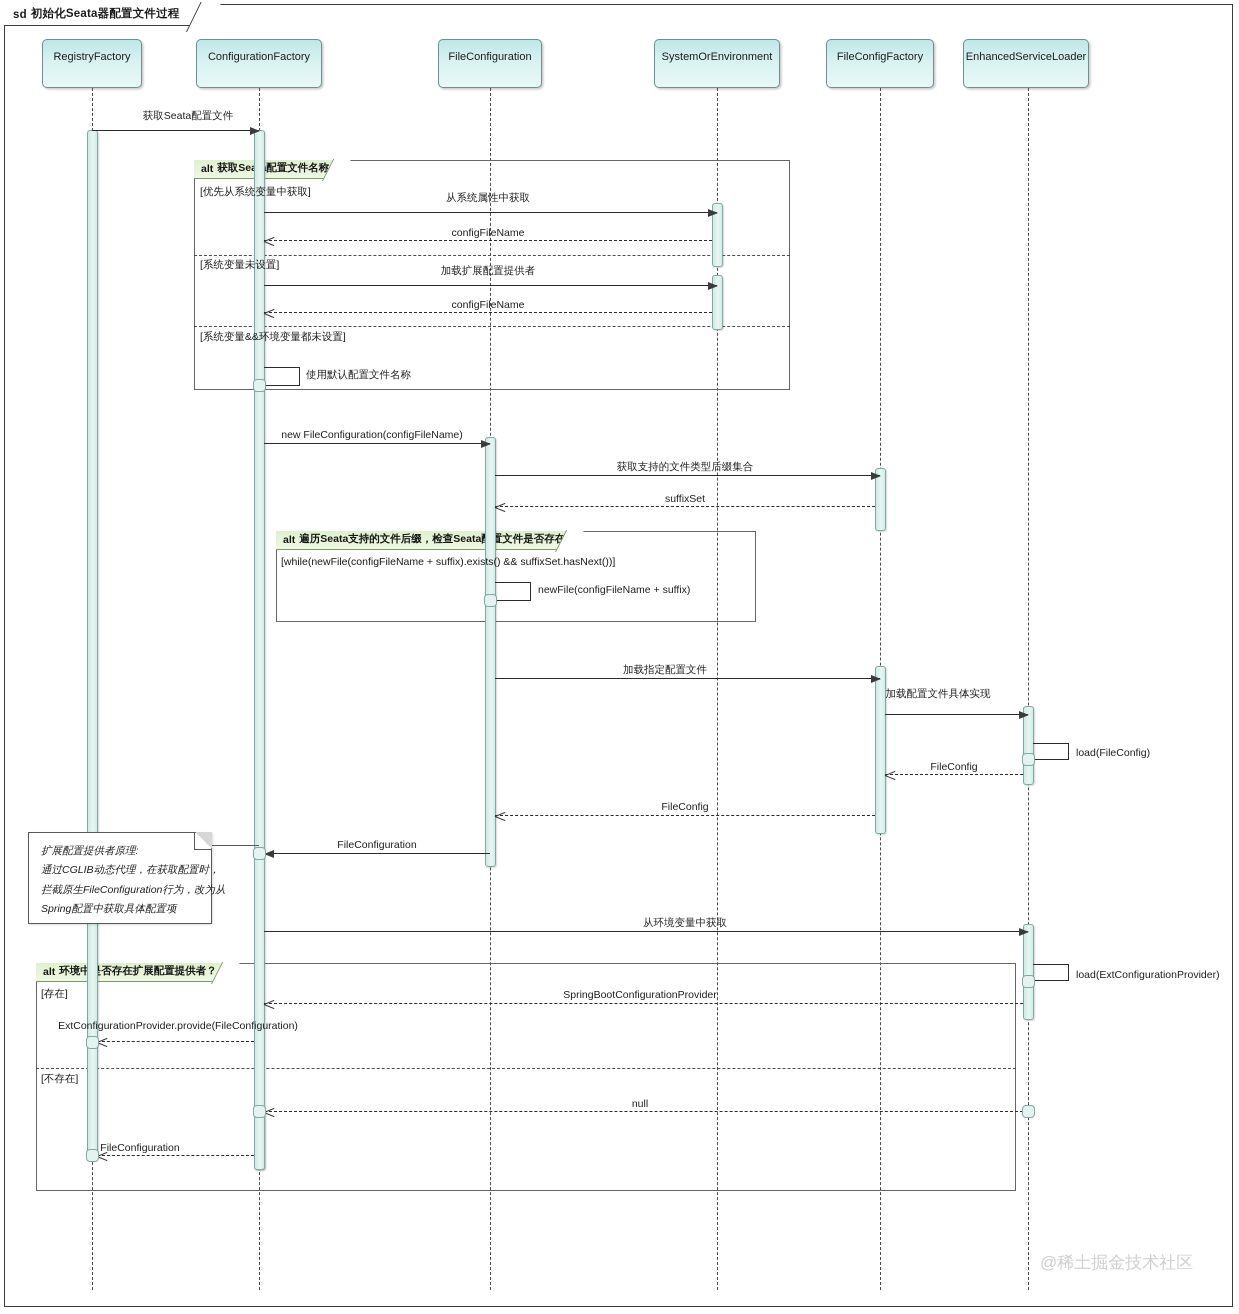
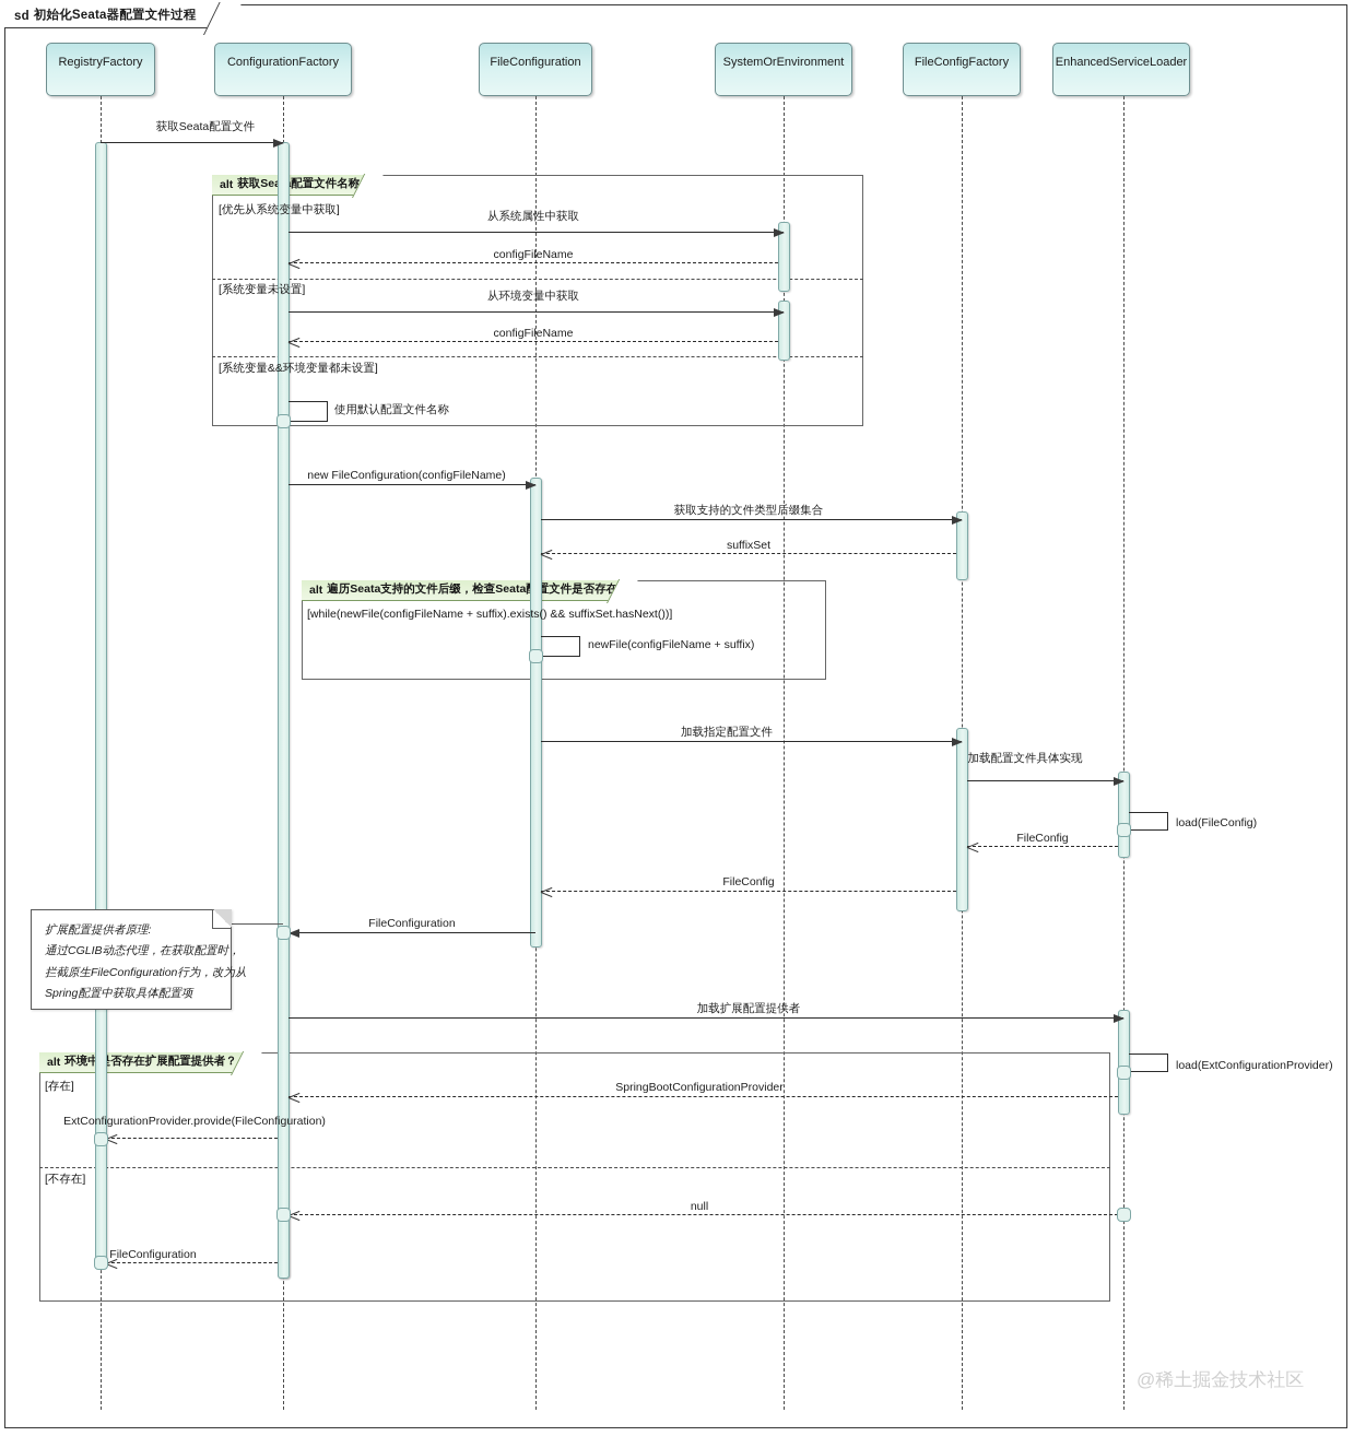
  sd
  初始化Seata器配置文件过程
  RegistryFactory
  ConfigurationFactory
  FileConfiguration
  SystemOrEnvironment
  FileConfigFactory
  EnhancedServiceLoader
  alt
  获取Se配置文件名称
  [优先从系统变量中获取]
  [系统变量未设置]
  [系统变量&&环境变量都未设置]
  alt
  遍历Seata支持的文件后缀，检查Seata置文件是否存在
  [while(newFile(configFileName + suffix).exists() && suffixSet.hasNext())]
  alt
  环境中否存在扩展配置提供者？
  [存在]
  [不存在]
  获取Seata配置文件
  从系统属性中获取
  configFileName
- 加载扩展配置提供者
+ 从环境变量中获取
  configFileName
  使用默认配置文件名称
  new FileConfiguration(configFileName)
  获取支持的文件类型后缀集合
  suffixSet
  newFile(configFileName + suffix)
  加载指定配置文件
  加载配置文件具体实现
  load(FileConfig)
  FileConfig
  FileConfig
  FileConfiguration
- 从环境变量中获取
+ 加载扩展配置提供者
  load(ExtConfigurationProvider)
  SpringBootConfigurationProvider
  ExtConfigurationProvider.provide(FileConfiguration)
  null
  FileConfiguration
  扩展配置提供者原理:
  通过CGLIB动态代理，在获取配置时，
  拦截原生FileConfiguration行为，改为从
  Spring配置中获取具体配置项
  @稀土掘金技术社区
